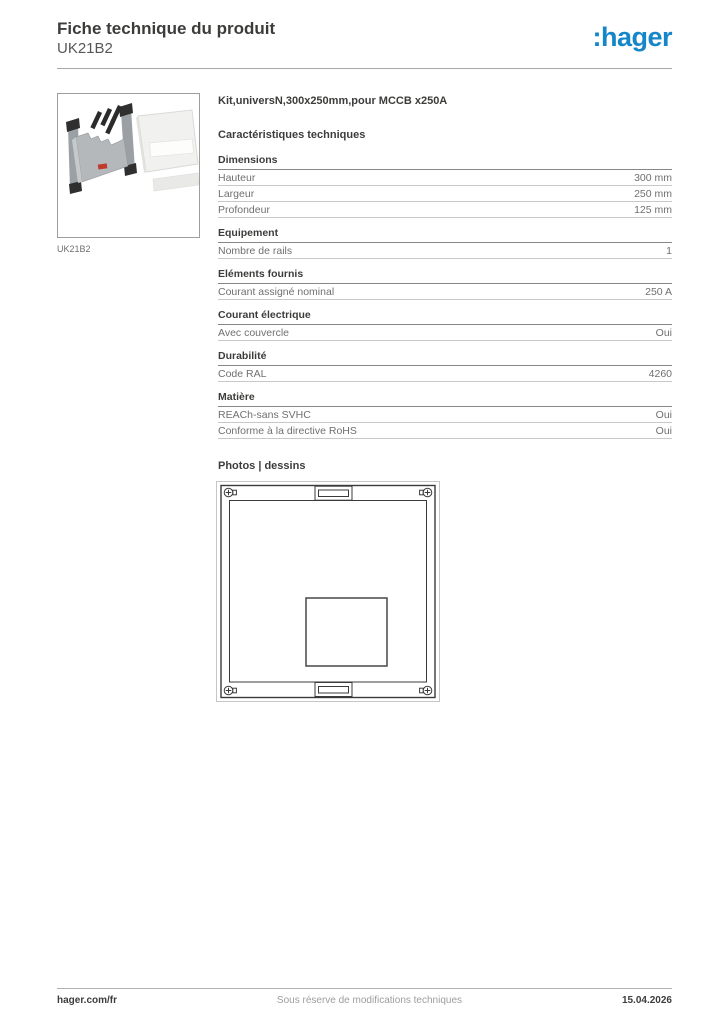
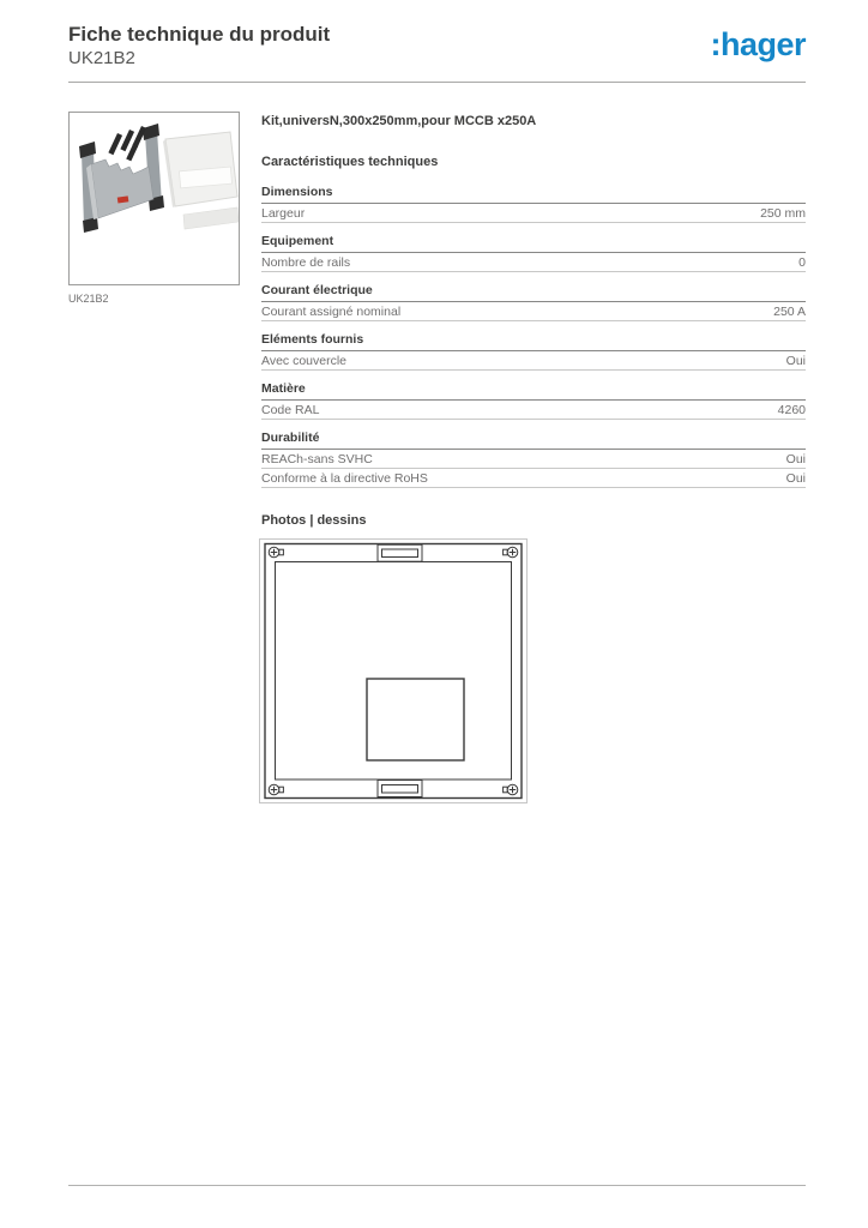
  Fiche technique du produit
  UK21B2
  :hager
  UK21B2
  Kit,universN,300x250mm,pour MCCB x250A
  Caractéristiques techniques
  Dimensions
- Hauteur
- 300 mm
  Largeur
  250 mm
- Profondeur
- 125 mm
  Equipement
  Nombre de rails
- 1
+ 0
- Eléments fournis
+ Courant électrique
  Courant assigné nominal
  250 A
- Courant électrique
+ Eléments fournis
  Avec couvercle
  Oui
- Durabilité
+ Matière
  Code RAL
  4260
- Matière
+ Durabilité
  REACh-sans SVHC
  Oui
  Conforme à la directive RoHS
  Oui
  Photos | dessins
- hager.com/fr
- Sous réserve de modifications techniques
- 15.04.2026
